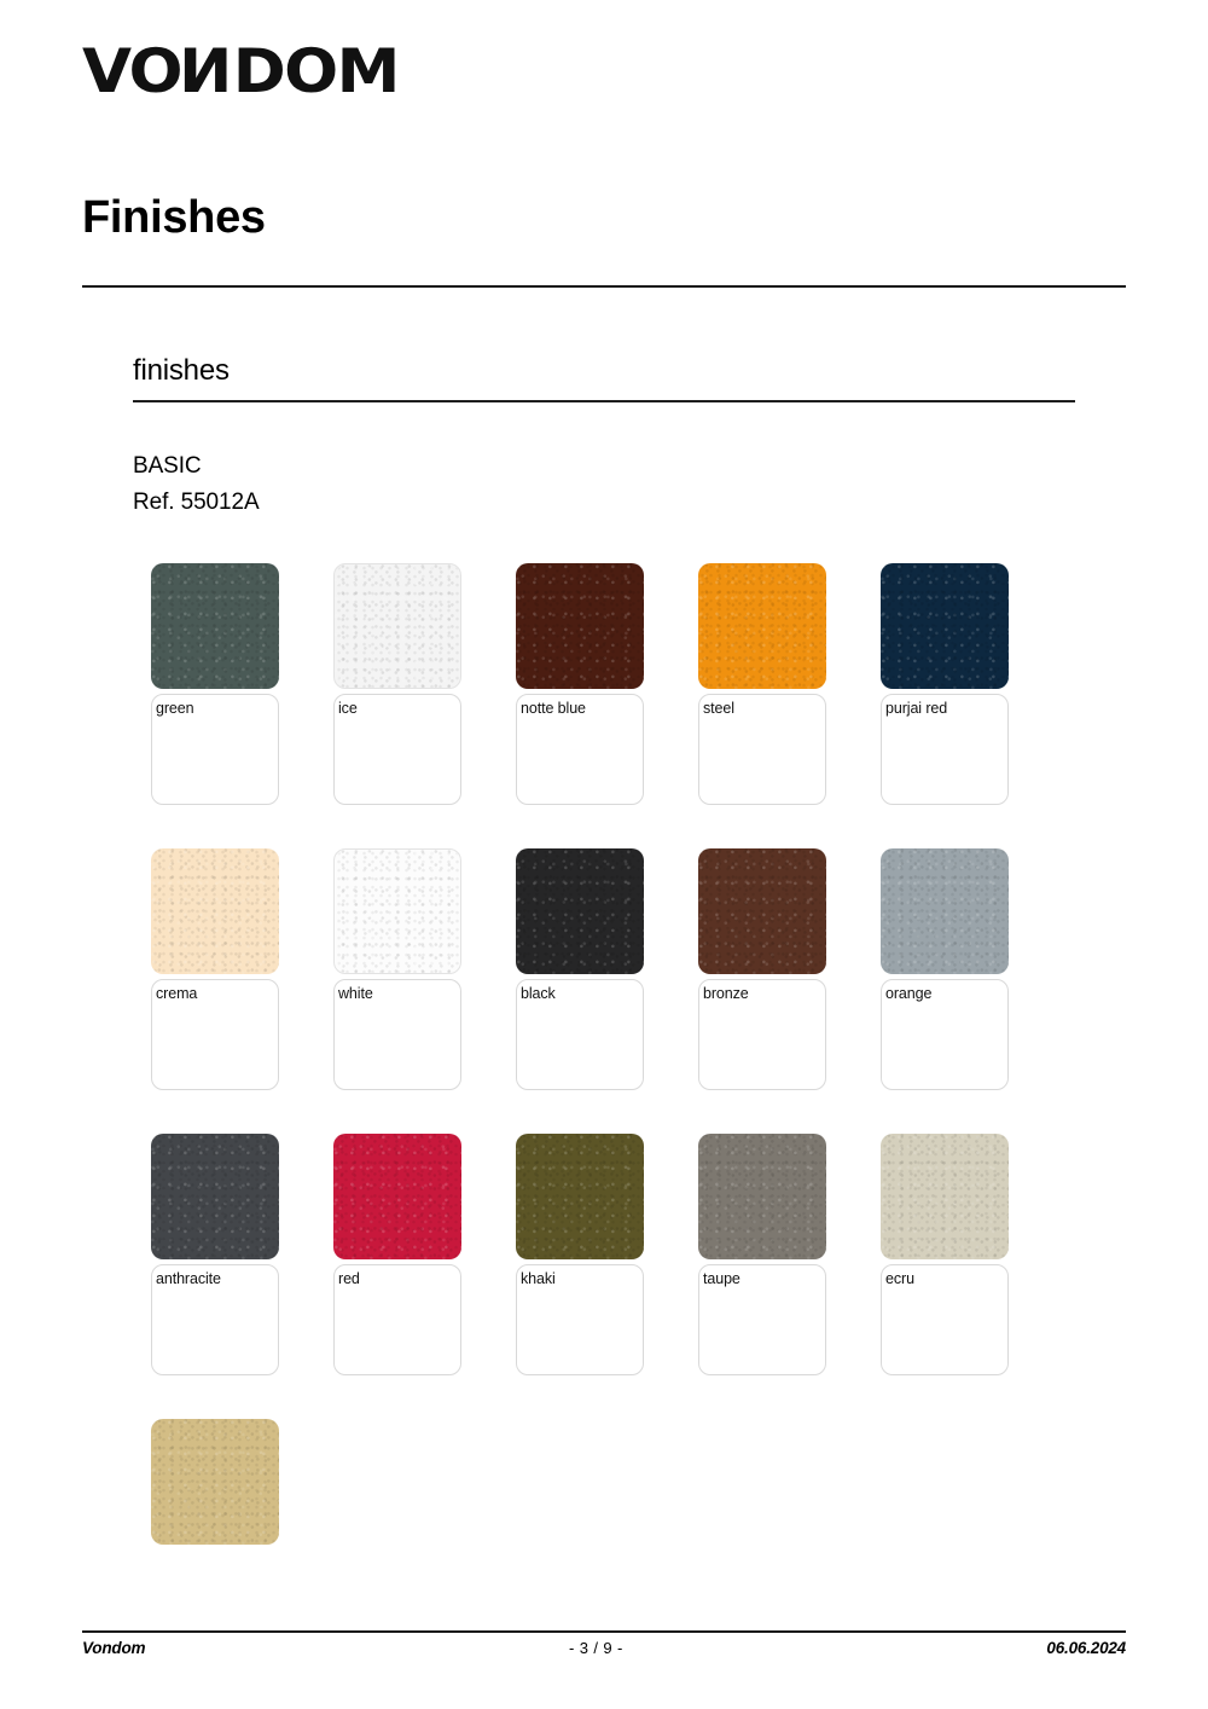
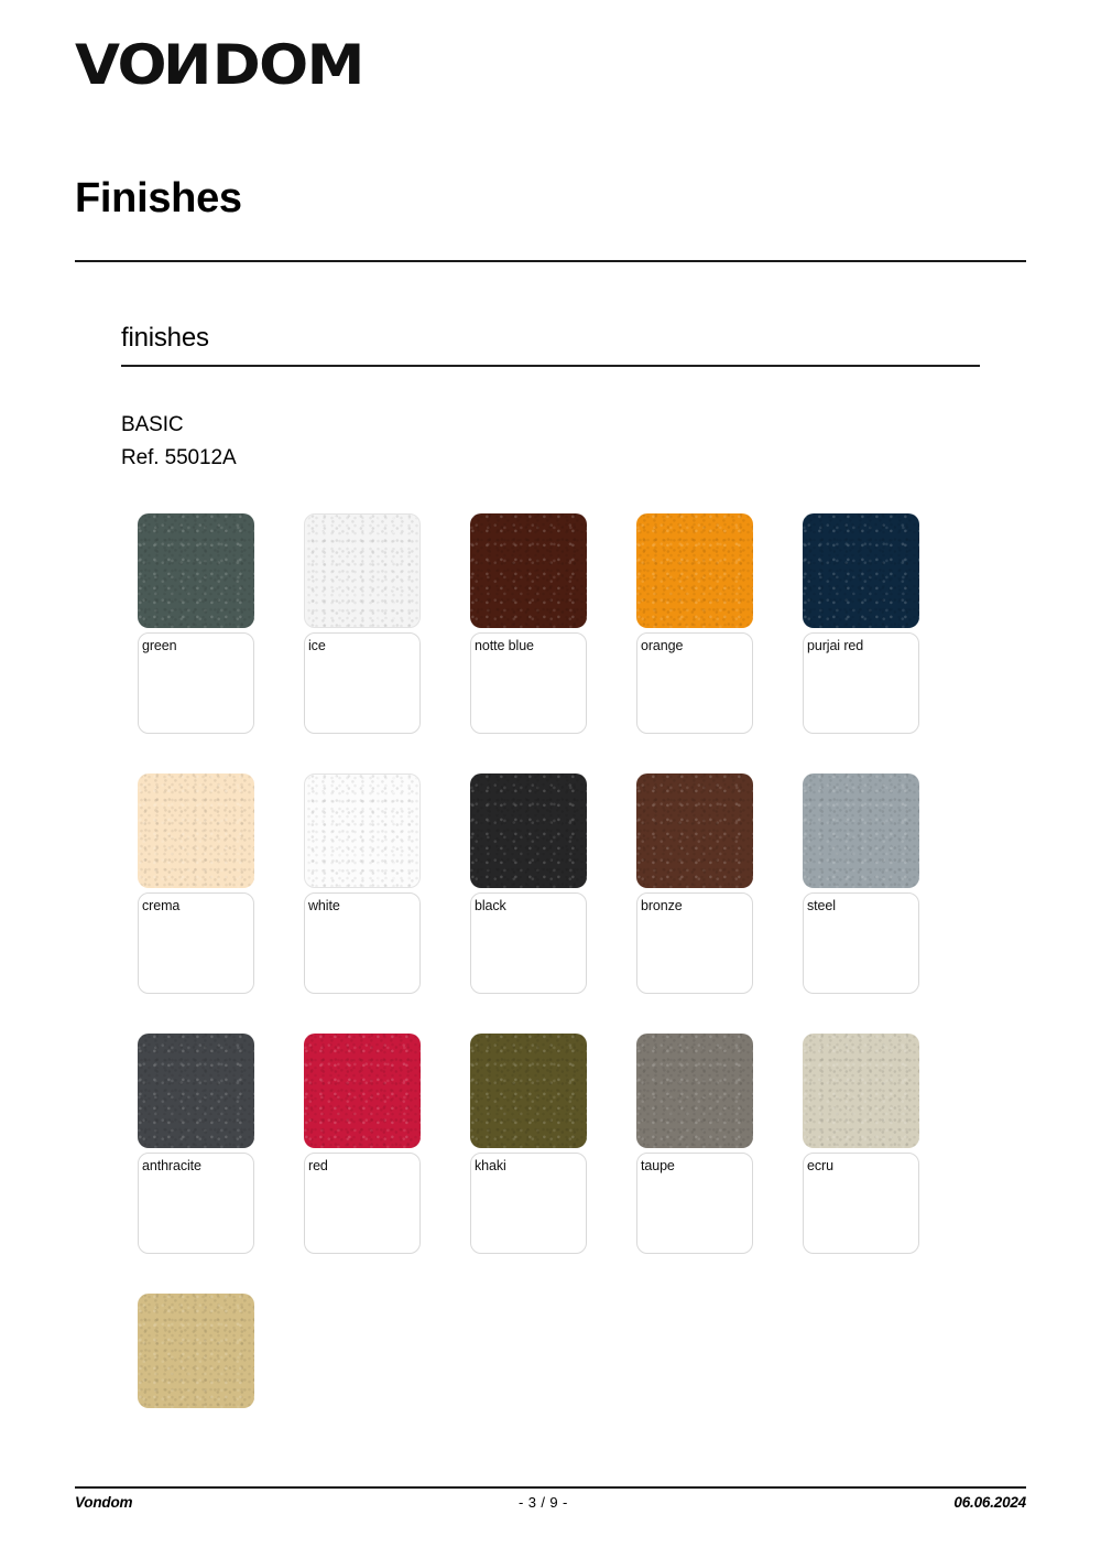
  VO
  DOM
  Finishes
  finishes
  BASIC
  Ref. 55012A
  green
  ice
  notte blue
- steel
+ orange
  purjai red
  crema
  white
  black
  bronze
- orange
+ steel
  anthracite
  red
  khaki
  taupe
  ecru
  Vondom
  - 3 / 9 -
  06.06.2024
